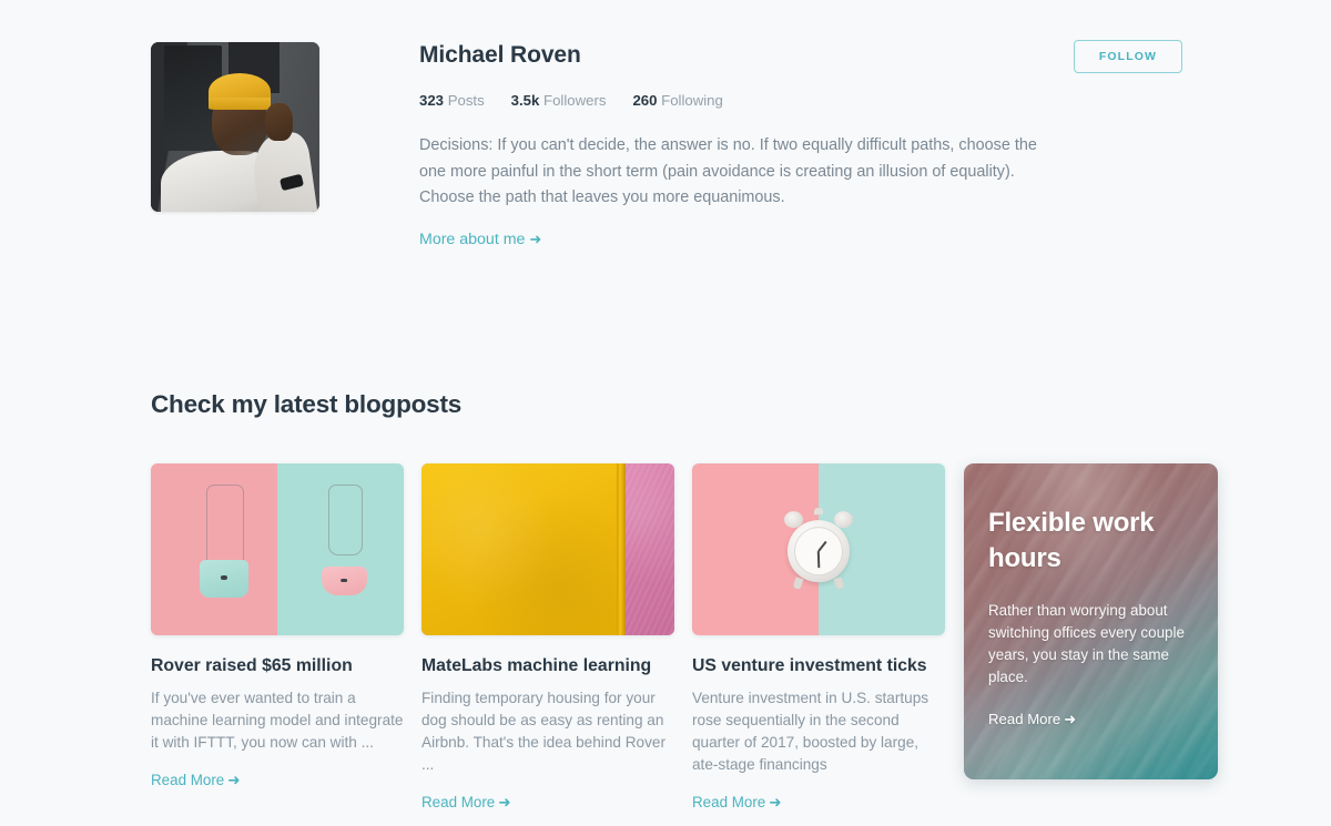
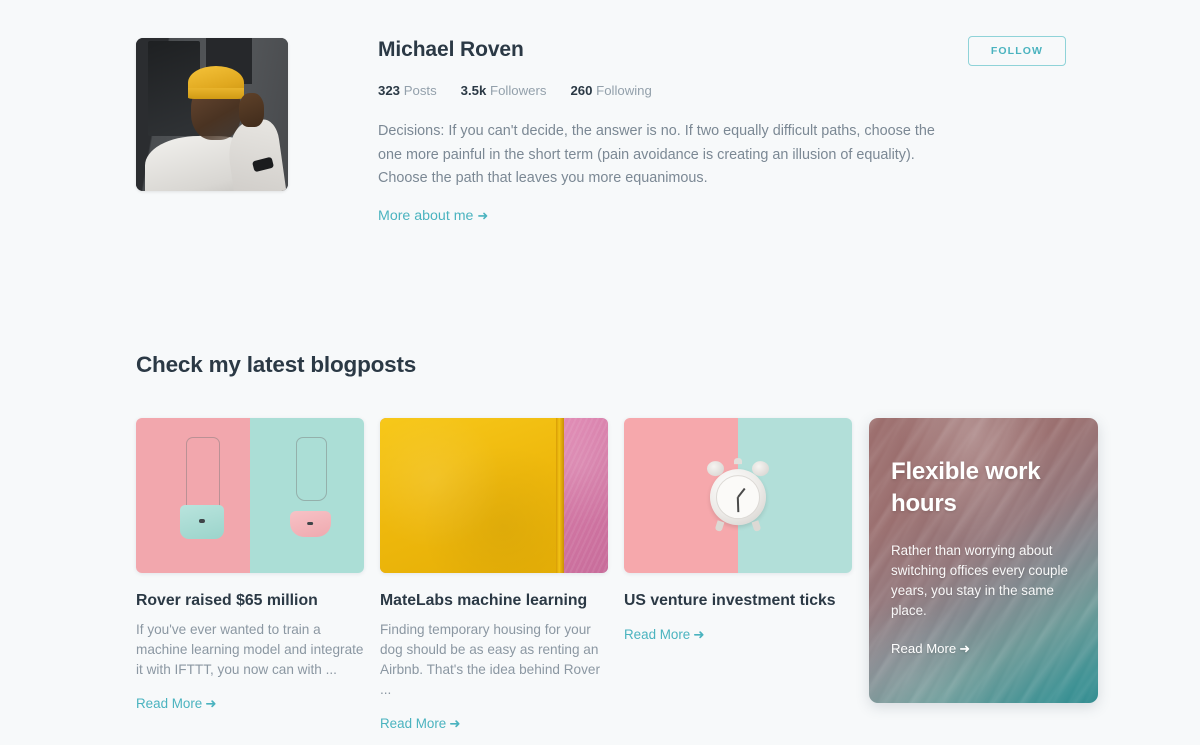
  Michael Roven
  FOLLOW
  323 Posts
  3.5k Followers
  260 Following
  Decisions: If you can't decide, the answer is no. If two equally difficult paths, choose the one more painful in the short term (pain avoidance is creating an illusion of equality). Choose the path that leaves you more equanimous.
  More about me ➜
  Check my latest blogposts
  Rover raised $65 million
  If you've ever wanted to train a machine learning model and integrate it with IFTTT, you now can with ...
  Read More ➜
  MateLabs machine learning
  Finding temporary housing for your dog should be as easy as renting an Airbnb. That's the idea behind Rover ...
  Read More ➜
  US venture investment ticks
- Venture investment in U.S. startups rose sequentially in the second quarter of 2017, boosted by large, ate-stage financings
  Read More ➜
  Flexible work hours
  Rather than worrying about switching offices every couple years, you stay in the same place.
  Read More ➜
